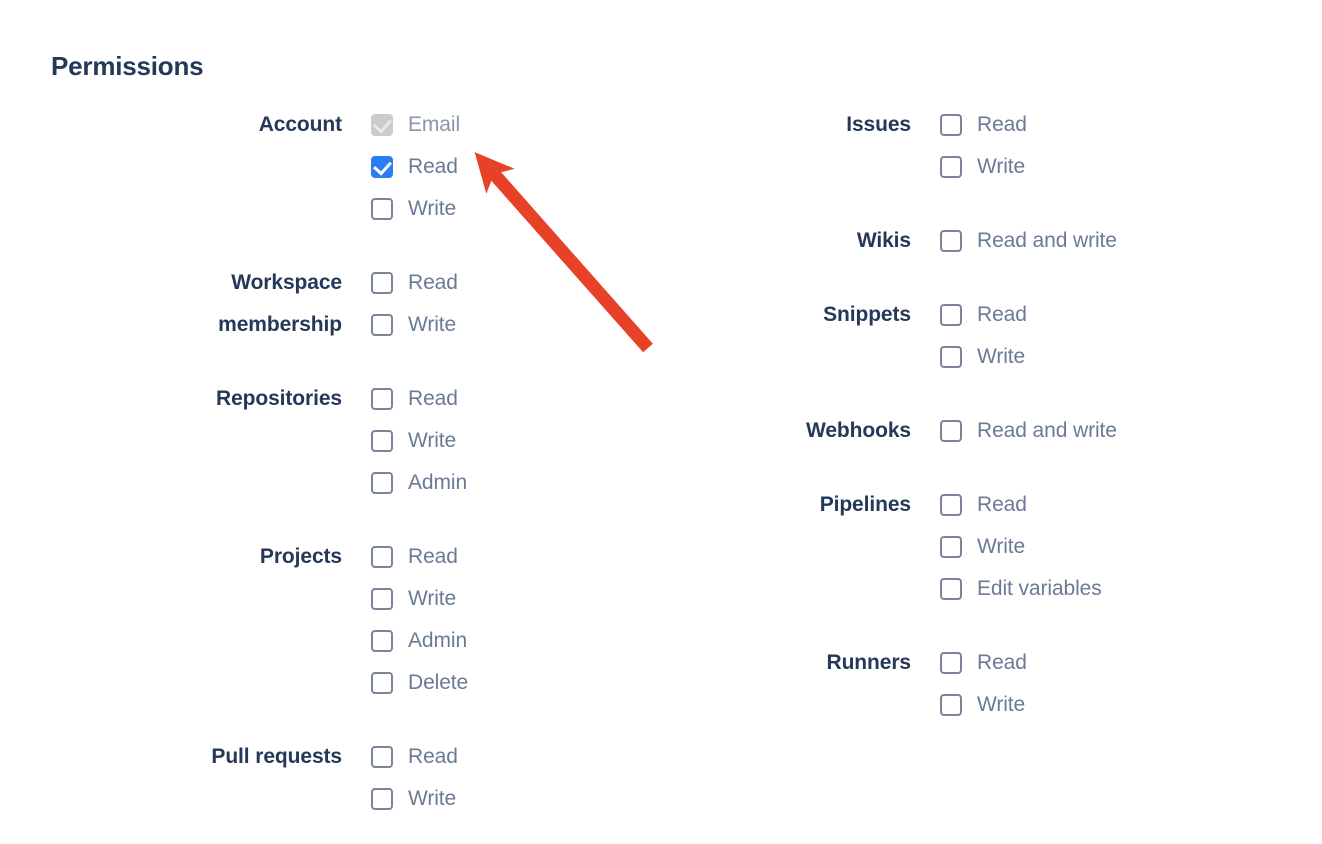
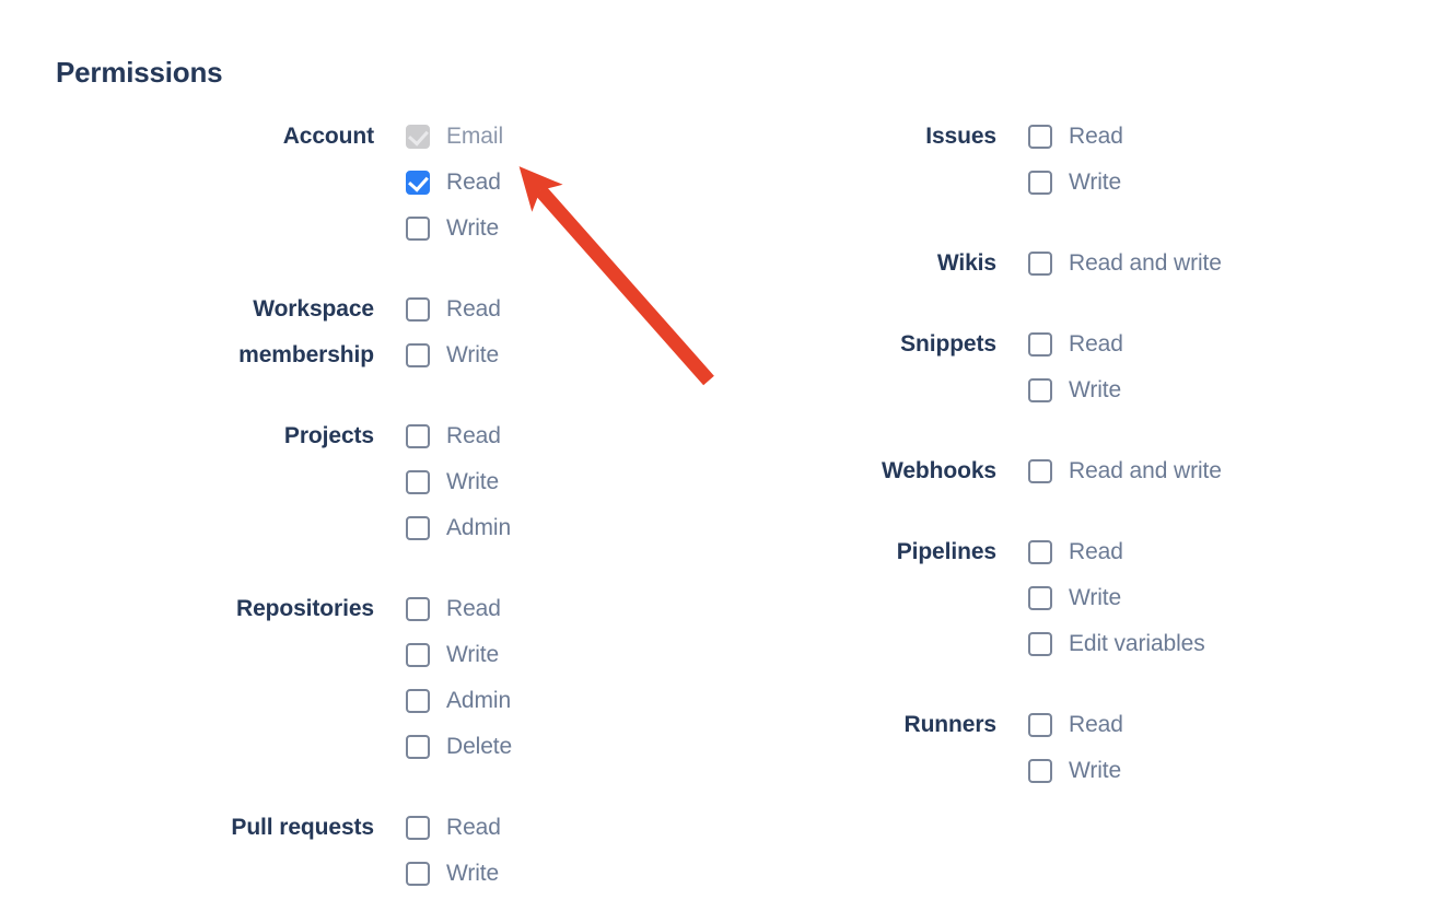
  Permissions
  Account
  Email
  Read
  Write
  Workspace
  membership
  Read
  Write
- Repositories
+ Projects
  Read
  Write
  Admin
- Projects
+ Repositories
  Read
  Write
  Admin
  Delete
  Pull requests
  Read
  Write
  Issues
  Read
  Write
  Wikis
  Read and write
  Snippets
  Read
  Write
  Webhooks
  Read and write
  Pipelines
  Read
  Write
  Edit variables
  Runners
  Read
  Write
